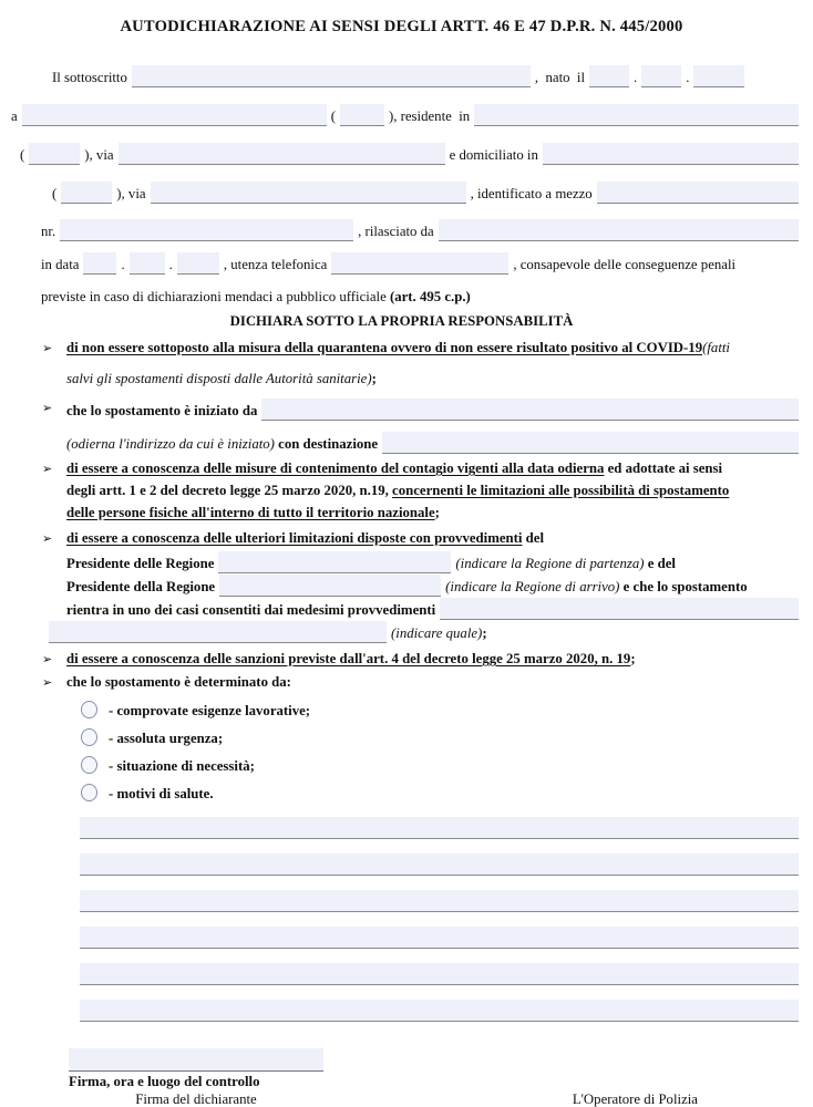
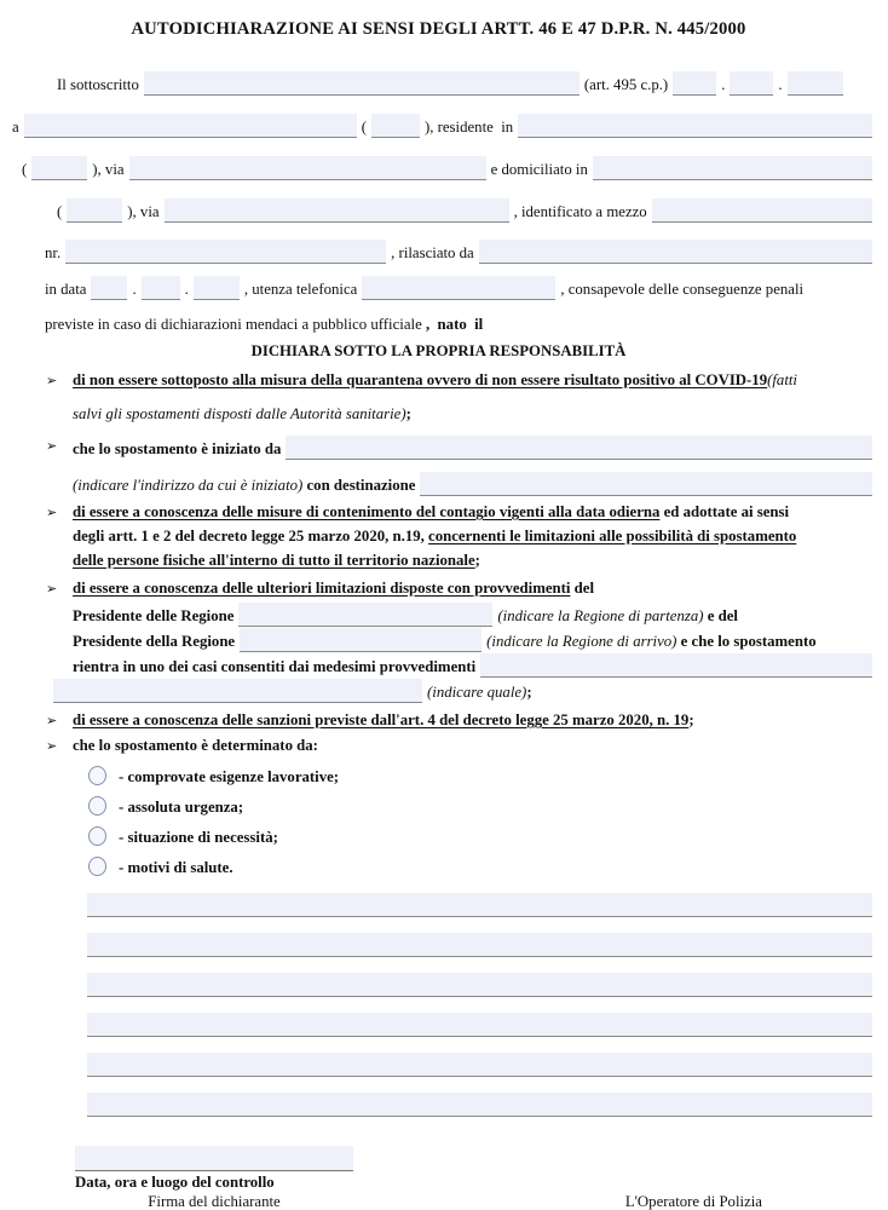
  AUTODICHIARAZIONE AI SENSI DEGLI ARTT. 46 E 47 D.P.R. N. 445/2000
  Il sottoscritto
- , nato il
+ (art. 495 c.p.)
  .
  .
  a
  (
  ), residente in
  (
  ), via
  e domiciliato in
  (
  ), via
  , identificato a mezzo
  nr.
  , rilasciato da
  in data
  .
  .
  , utenza telefonica
  , consapevole delle conseguenze penali
  previste in caso di dichiarazioni mendaci a pubblico ufficiale
- (art. 495 c.p.)
+ , nato il
  DICHIARA SOTTO LA PROPRIA RESPONSABILITÀ
  ➢
  di non essere sottoposto alla misura della quarantena ovvero di non essere risultato positivo al COVID-19
  (fatti
  salvi gli spostamenti disposti dalle Autorità sanitarie)
  ;
  ➢
  che lo spostamento è iniziato da
- (odierna l'indirizzo da cui è iniziato)
+ (indicare l'indirizzo da cui è iniziato)
  con destinazione
  ➢
  di essere a conoscenza delle misure di contenimento del contagio vigenti alla data odierna
  ed adottate ai sensi
  degli artt. 1 e 2 del decreto legge 25 marzo 2020, n.19,
  concernenti le limitazioni alle possibilità di spostamento
  delle persone fisiche all'interno di tutto il territorio nazionale
  ;
  ➢
  di essere a conoscenza delle ulteriori limitazioni disposte con provvedimenti
  del
  Presidente delle Regione
  (indicare la Regione di partenza)
  e del
  Presidente della Regione
  (indicare la Regione di arrivo)
  e che lo spostamento
  rientra in uno dei casi consentiti dai medesimi provvedimenti
  (indicare quale)
  ;
  ➢
  di essere a conoscenza delle sanzioni previste dall'art. 4 del decreto legge 25 marzo 2020, n. 19
  ;
  ➢
  che lo spostamento è determinato da:
  - comprovate esigenze lavorative;
  - assoluta urgenza;
  - situazione di necessità;
  - motivi di salute.
- Firma, ora e luogo del controllo
+ Data, ora e luogo del controllo
  Firma del dichiarante
  L'Operatore di Polizia
